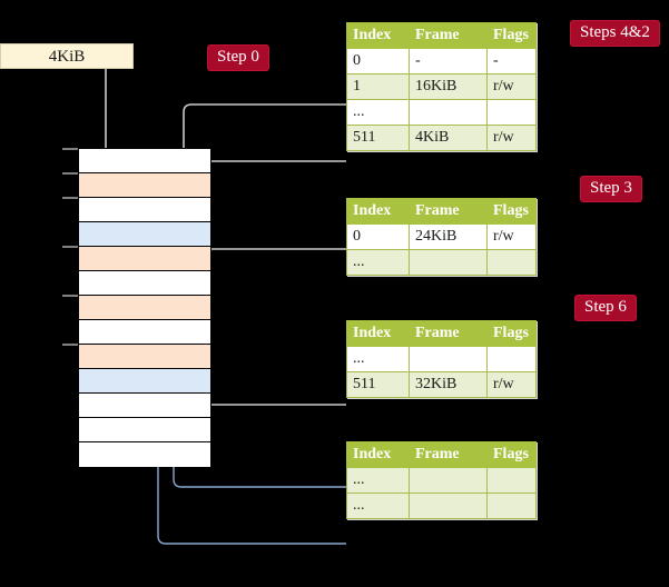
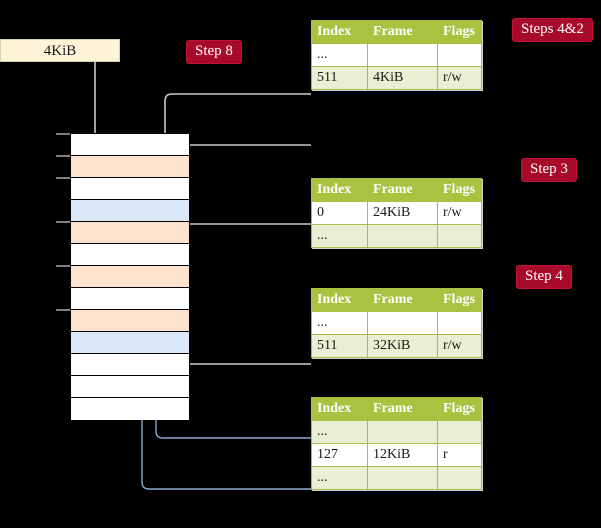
  4KiB
- Step 0
+ Step 8
  Steps 4&2
  Step 3
- Step 6
+ Step 4
  Index	Frame	Flags
- 0	-	-
- 1	16KiB	r/w
  ...
  511	4KiB	r/w
  Index	Frame	Flags
  0	24KiB	r/w
  ...
  Index	Frame	Flags
  ...
  511	32KiB	r/w
  Index	Frame	Flags
  ...
+ 127	12KiB	r
  ...
